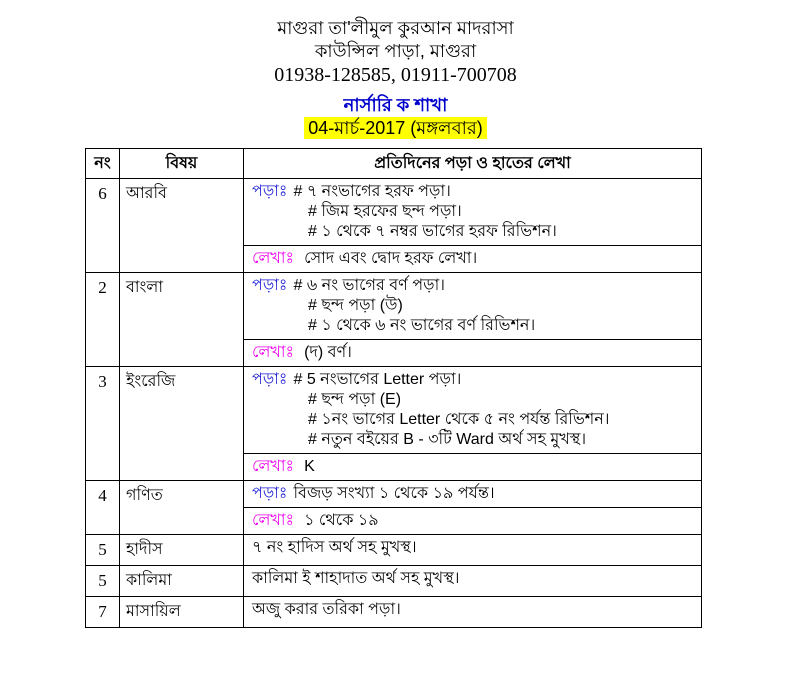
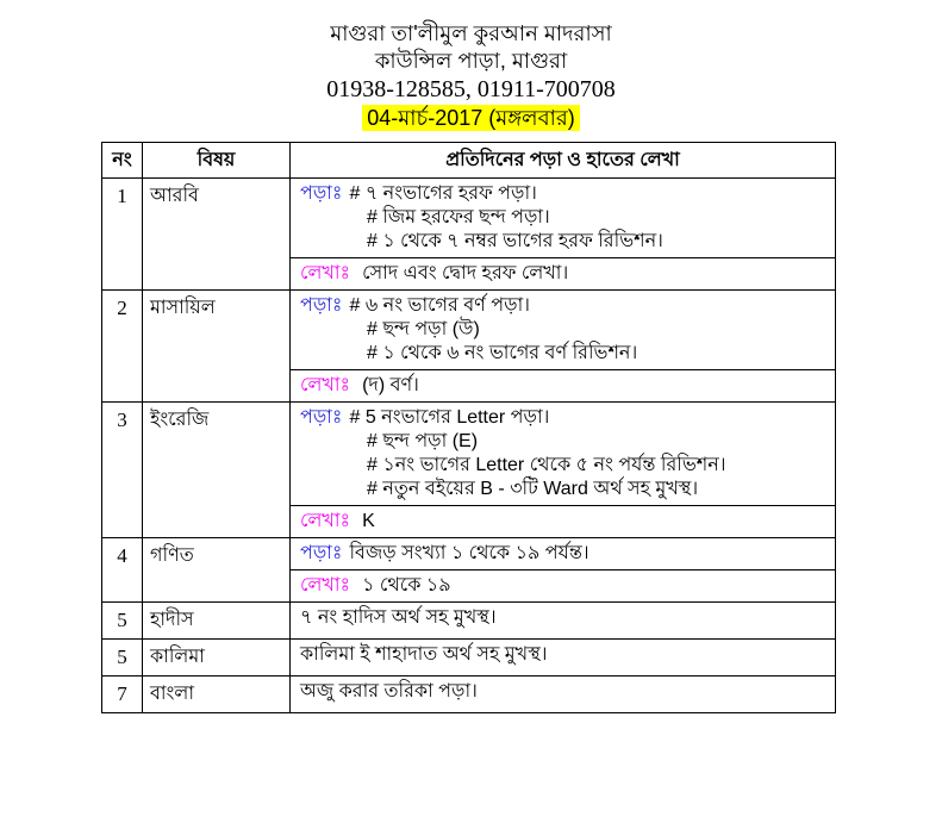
  মাগুরা তা'লীমুল কুরআন মাদরাসা
  কাউন্সিল পাড়া, মাগুরা
  01938-128585, 01911-700708
- নার্সারি ক শাখা
  04-মার্চ-2017 (মঙ্গলবার)
  নং	বিষয়	প্রতিদিনের পড়া ও হাতের লেখা
- 6	আরবি	পড়াঃ # ৭ নংভাগের হরফ পড়া। # জিম হরফের ছন্দ পড়া। # ১ থেকে ৭ নম্বর ভাগের হরফ রিভিশন।
+ 1	আরবি	পড়াঃ # ৭ নংভাগের হরফ পড়া। # জিম হরফের ছন্দ পড়া। # ১ থেকে ৭ নম্বর ভাগের হরফ রিভিশন।
  লেখাঃ সোদ এবং দ্বোদ হরফ লেখা।
- 2	বাংলা	পড়াঃ # ৬ নং ভাগের বর্ণ পড়া। # ছন্দ পড়া (উ) # ১ থেকে ৬ নং ভাগের বর্ণ রিভিশন।
+ 2	মাসায়িল	পড়াঃ # ৬ নং ভাগের বর্ণ পড়া। # ছন্দ পড়া (উ) # ১ থেকে ৬ নং ভাগের বর্ণ রিভিশন।
  লেখাঃ (দ) বর্ণ।
  3	ইংরেজি	পড়াঃ # 5 নংভাগের Letter পড়া। # ছন্দ পড়া (E) # ১নং ভাগের Letter থেকে ৫ নং পর্যন্ত রিভিশন। # নতুন বইয়ের B - ৩টি Ward অর্থ সহ মুখস্থ।
  লেখাঃ K
  4	গণিত	পড়াঃ বিজড় সংখ্যা ১ থেকে ১৯ পর্যন্ত।
  লেখাঃ ১ থেকে ১৯
  5	হাদীস	৭ নং হাদিস অর্থ সহ মুখস্থ।
  5	কালিমা	কালিমা ই শাহাদাত অর্থ সহ মুখস্থ।
- 7	মাসায়িল	অজু করার তরিকা পড়া।
+ 7	বাংলা	অজু করার তরিকা পড়া।
